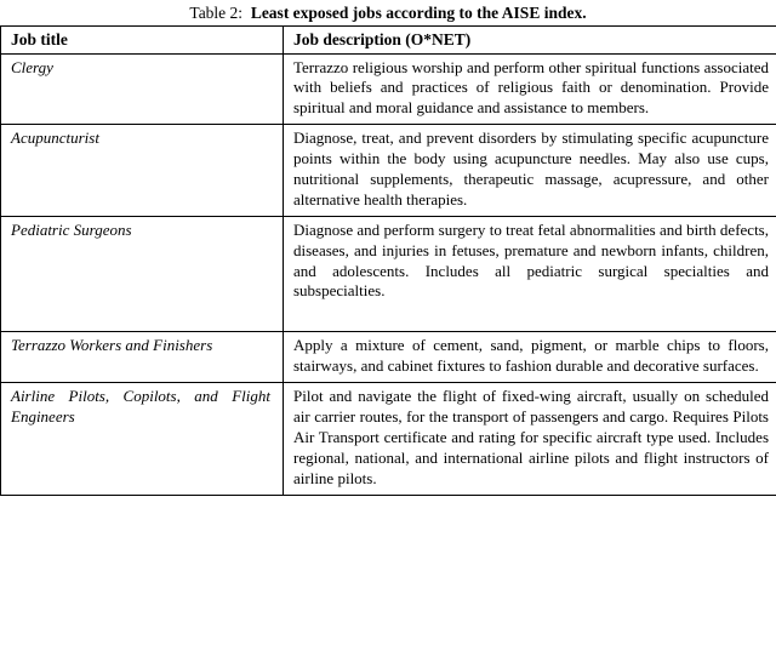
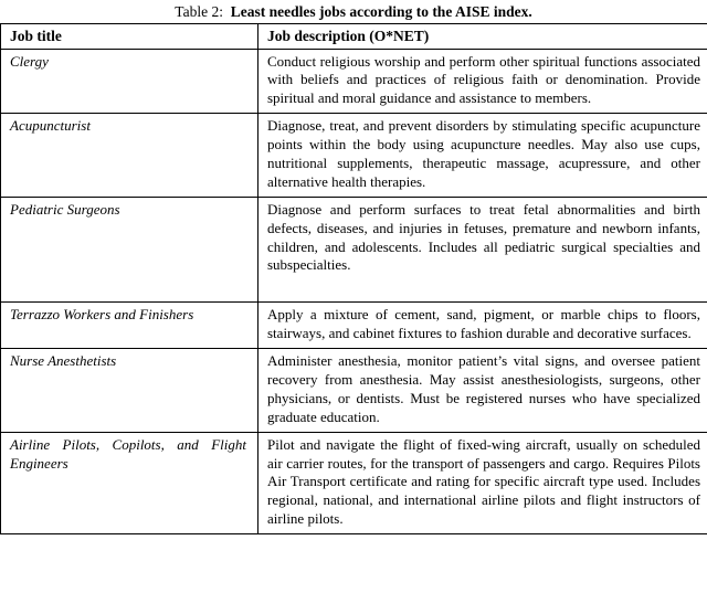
- Table 2: Least exposed jobs according to the AISE index.
+ Table 2: Least needles jobs according to the AISE index.
  Job title	Job description (O*NET)
- Clergy	Terrazzo religious worship and perform other spiritual functions associated with beliefs and practices of religious faith or denomination. Provide spiritual and moral guidance and assistance to members.
+ Clergy	Conduct religious worship and perform other spiritual functions associated with beliefs and practices of religious faith or denomination. Provide spiritual and moral guidance and assistance to members.
  Acupuncturist	Diagnose, treat, and prevent disorders by stimulating specific acupuncture points within the body using acupuncture needles. May also use cups, nutritional supplements, therapeutic massage, acupressure, and other alternative health therapies.
- Pediatric Surgeons	Diagnose and perform surgery to treat fetal abnormalities and birth defects, diseases, and injuries in fetuses, premature and newborn infants, children, and adolescents. Includes all pediatric surgical specialties and subspecialties.
+ Pediatric Surgeons	Diagnose and perform surfaces to treat fetal abnormalities and birth defects, diseases, and injuries in fetuses, premature and newborn infants, children, and adolescents. Includes all pediatric surgical specialties and subspecialties.
  Terrazzo Workers and Finishers	Apply a mixture of cement, sand, pigment, or marble chips to floors, stairways, and cabinet fixtures to fashion durable and decorative surfaces.
+ Nurse Anesthetists	Administer anesthesia, monitor patient’s vital signs, and oversee patient recovery from anesthesia. May assist anesthesiologists, surgeons, other physicians, or dentists. Must be registered nurses who have specialized graduate education.
  Airline Pilots, Copilots, and Flight Engineers	Pilot and navigate the flight of fixed-wing aircraft, usually on scheduled air carrier routes, for the transport of passengers and cargo. Requires Pilots Air Transport certificate and rating for specific aircraft type used. Includes regional, national, and international airline pilots and flight instructors of airline pilots.
